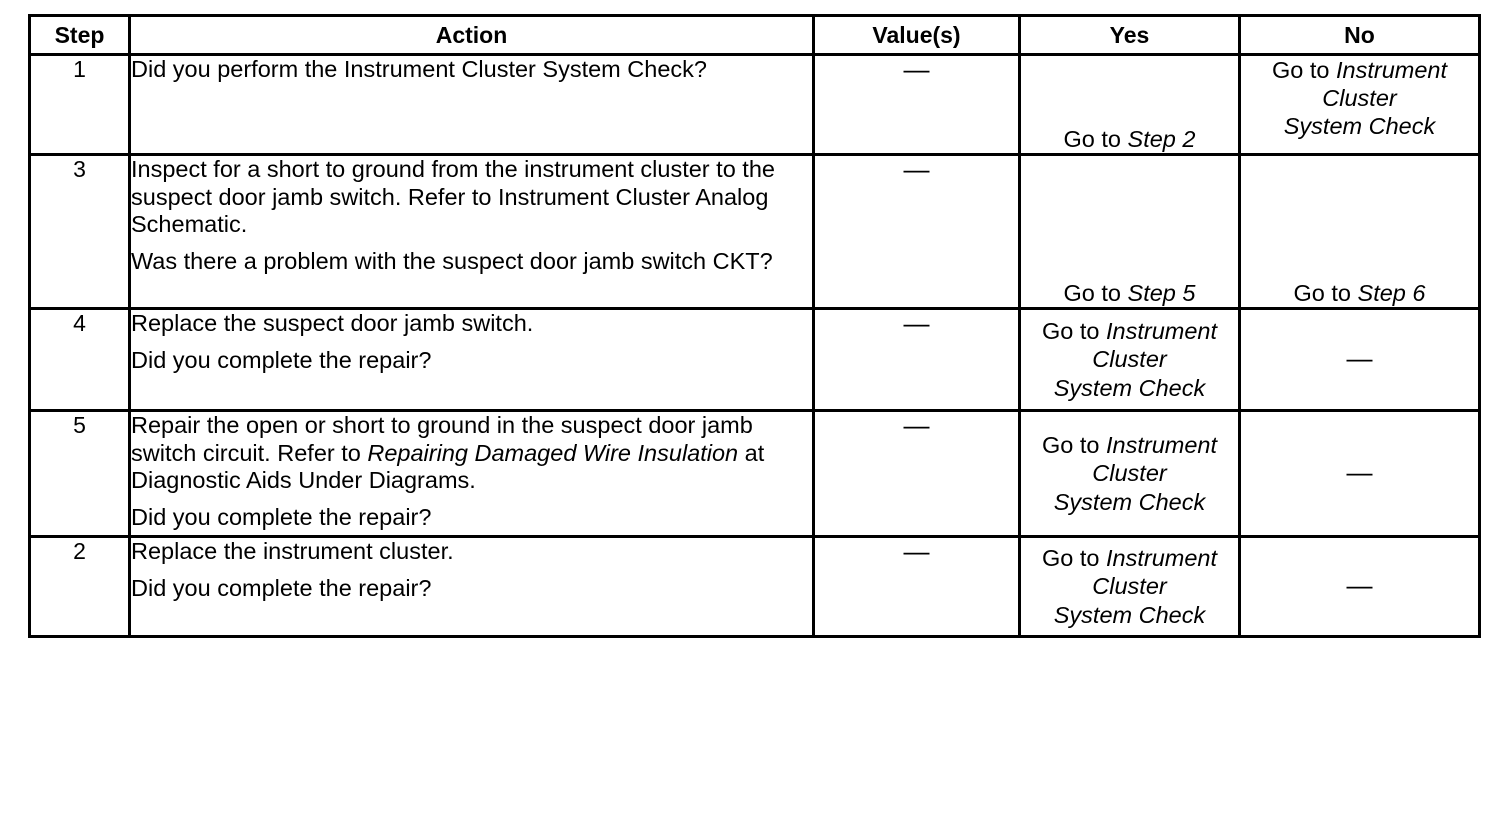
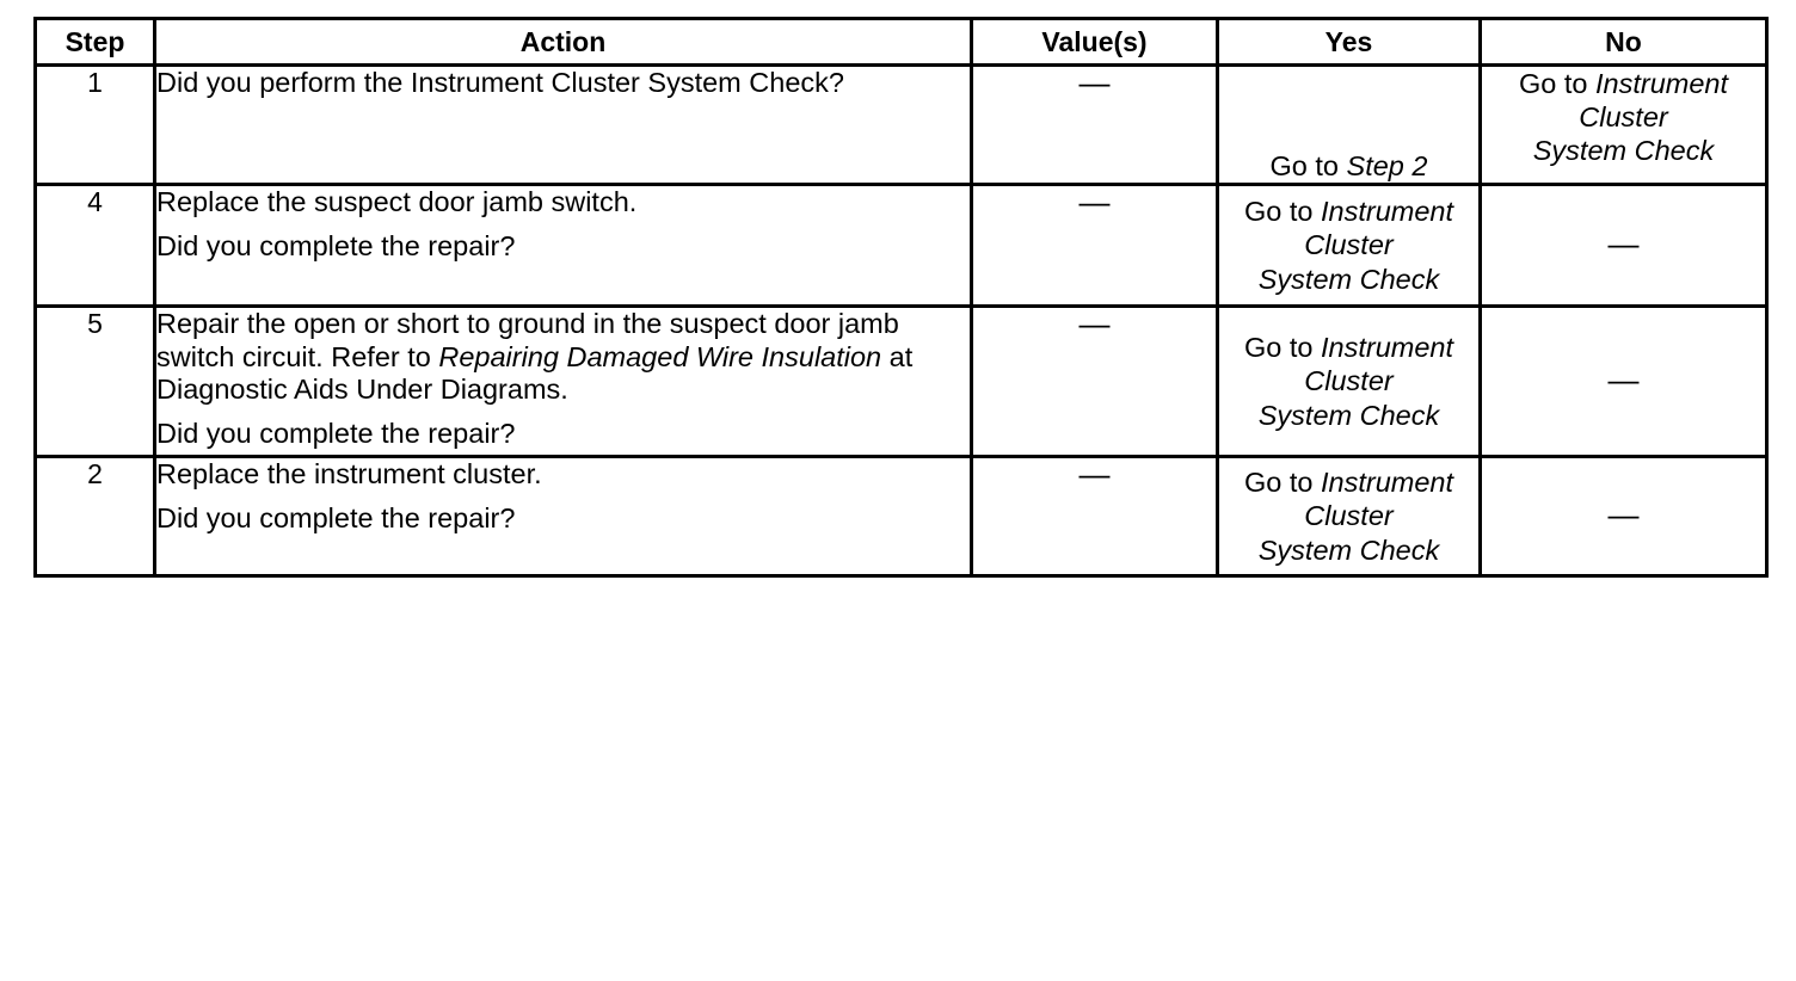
  Step	Action	Value(s)	Yes	No
  1	Did you perform the Instrument Cluster System Check?	—	Go to Step 2	Go to Instrument Cluster System Check
- 3	Inspect for a short to ground from the instrument cluster to the suspect door jamb switch. Refer to Instrument Cluster Analog Schematic. Was there a problem with the suspect door jamb switch CKT?	—	Go to Step 5	Go to Step 6
  4	Replace the suspect door jamb switch. Did you complete the repair?	—	Go to Instrument Cluster System Check	—
  5	Repair the open or short to ground in the suspect door jamb switch circuit. Refer to Repairing Damaged Wire Insulation at Diagnostic Aids Under Diagrams. Did you complete the repair?	—	Go to Instrument Cluster System Check	—
  2	Replace the instrument cluster. Did you complete the repair?	—	Go to Instrument Cluster System Check	—
